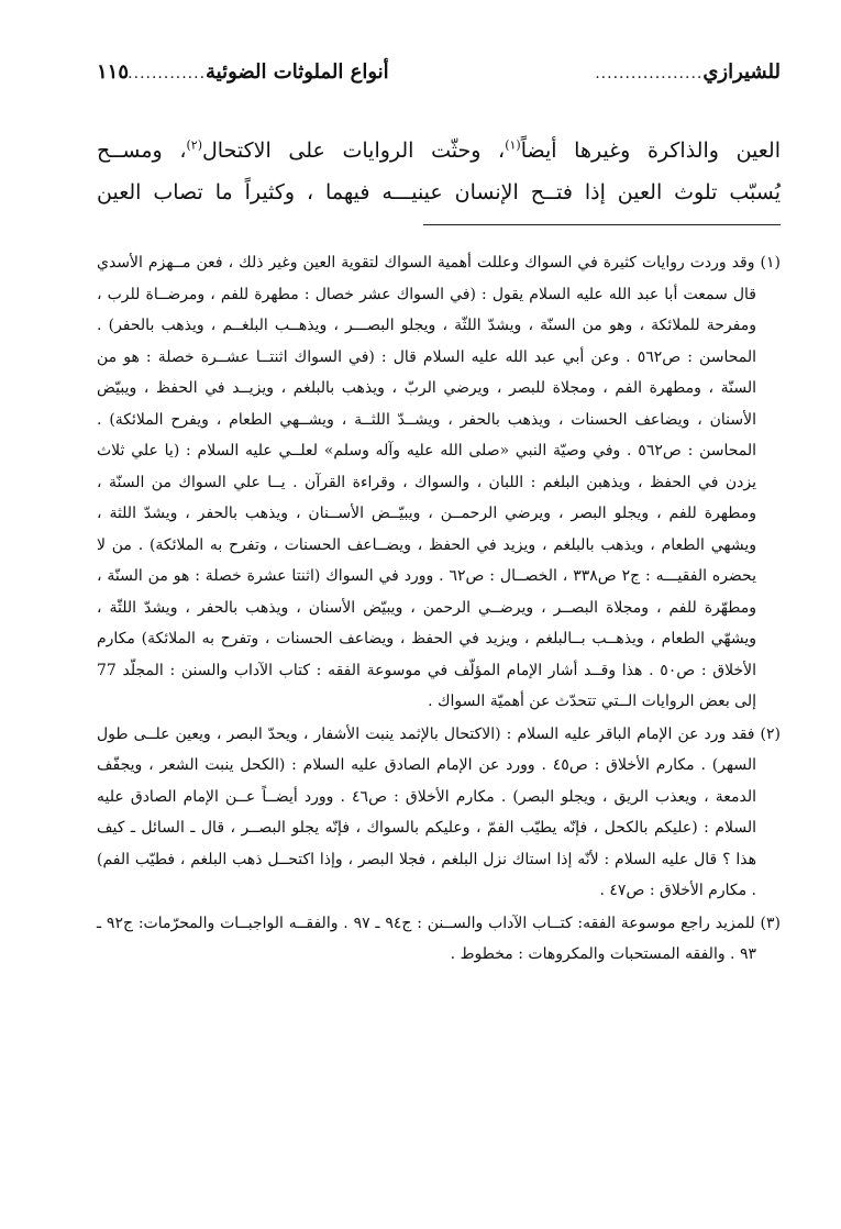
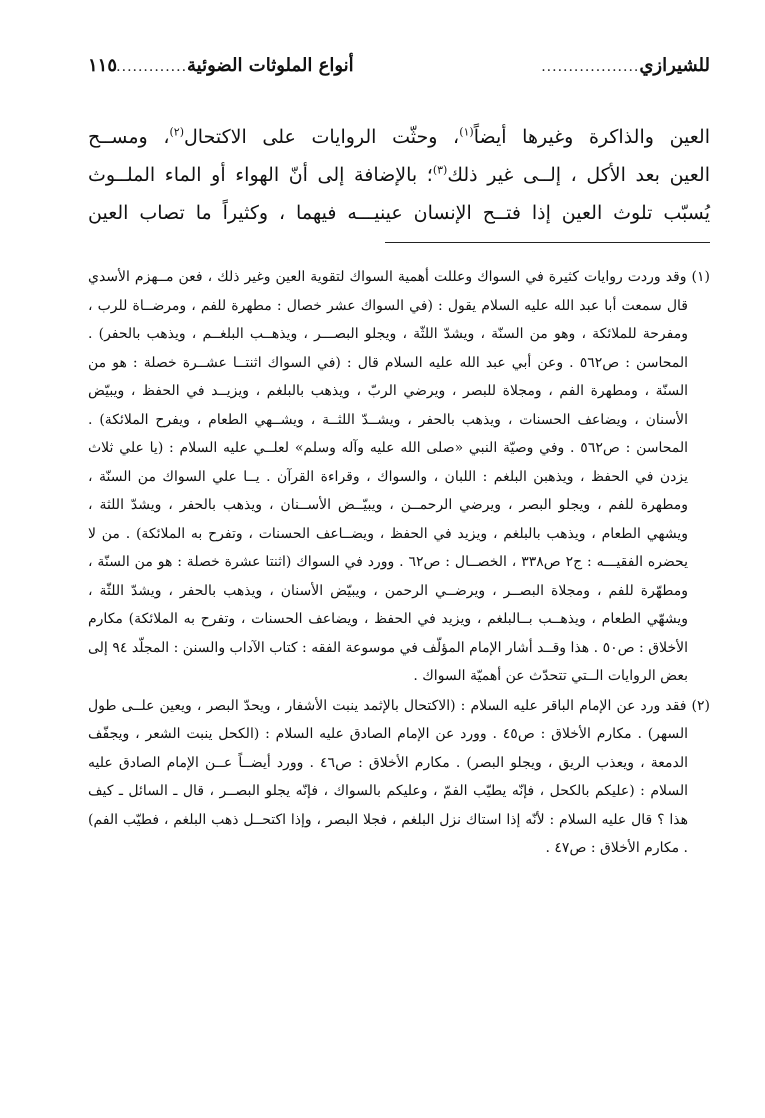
  للشيرازي
  ..................
  أنواع الملوثات الضوئية
  .............
  ١١٥
  العين والذاكرة وغيرها أيضاً(١)، وحثّت الروايات على الاكتحال(٢)، ومســح
+ العين بعد الأكل ، إلــى غير ذلك(٣)؛ بالإضافة إلى أنّ الهواء أو الماء الملــوث
  يُسبّب تلوث العين إذا فتــح الإنسان عينيـــه فيهما ، وكثيراً ما تصاب العين
- (١) وقد وردت روايات كثيرة في السواك وعللت أهمية السواك لتقوية العين وغير ذلك ، فعن مــهزم الأسدي قال سمعت أبا عبد الله عليه السلام يقول : (في السواك عشر خصال : مطهرة للفم ، ومرضــاة للرب ، ومفرحة للملائكة ، وهو من السنّة ، ويشدّ اللثّة ، ويجلو البصـــر ، ويذهــب البلغــم ، ويذهب بالحفر) . المحاسن : ص٥٦٢ . وعن أبي عبد الله عليه السلام قال : (في السواك اثنتــا عشــرة خصلة : هو من السنّة ، ومطهرة الفم ، ومجلاة للبصر ، ويرضي الربّ ، ويذهب بالبلغم ، ويزيــد في الحفظ ، ويبيّض الأسنان ، ويضاعف الحسنات ، ويذهب بالحفر ، ويشــدّ اللثــة ، ويشــهي الطعام ، ويفرح الملائكة) . المحاسن : ص٥٦٢ . وفي وصيّة النبي «صلى الله عليه وآله وسلم» لعلــي عليه السلام : (يا علي ثلاث يزدن في الحفظ ، ويذهبن البلغم : اللبان ، والسواك ، وقراءة القرآن . يــا علي السواك من السنّة ، ومطهرة للفم ، ويجلو البصر ، ويرضي الرحمــن ، ويبيّــض الأســنان ، ويذهب بالحفر ، ويشدّ اللثة ، ويشهي الطعام ، ويذهب بالبلغم ، ويزيد في الحفظ ، ويضــاعف الحسنات ، وتفرح به الملائكة) . من لا يحضره الفقيـــه : ج٢ ص٣٣٨ ، الخصــال : ص٦٢ . وورد في السواك (اثنتا عشرة خصلة : هو من السنّة ، ومطهّرة للفم ، ومجلاة البصــر ، ويرضــي الرحمن ، ويبيّض الأسنان ، ويذهب بالحفر ، ويشدّ اللثّة ، ويشهّي الطعام ، ويذهــب بــالبلغم ، ويزيد في الحفظ ، ويضاعف الحسنات ، وتفرح به الملائكة) مكارم الأخلاق : ص٥٠ . هذا وقــد أشار الإمام المؤلّف في موسوعة الفقه : كتاب الآداب والسنن : المجلّد 77 إلى بعض الروايات الــتي تتحدّث عن أهميّة السواك .
+ (١) وقد وردت روايات كثيرة في السواك وعللت أهمية السواك لتقوية العين وغير ذلك ، فعن مــهزم الأسدي قال سمعت أبا عبد الله عليه السلام يقول : (في السواك عشر خصال : مطهرة للفم ، ومرضــاة للرب ، ومفرحة للملائكة ، وهو من السنّة ، ويشدّ اللثّة ، ويجلو البصـــر ، ويذهــب البلغــم ، ويذهب بالحفر) . المحاسن : ص٥٦٢ . وعن أبي عبد الله عليه السلام قال : (في السواك اثنتــا عشــرة خصلة : هو من السنّة ، ومطهرة الفم ، ومجلاة للبصر ، ويرضي الربّ ، ويذهب بالبلغم ، ويزيــد في الحفظ ، ويبيّض الأسنان ، ويضاعف الحسنات ، ويذهب بالحفر ، ويشــدّ اللثــة ، ويشــهي الطعام ، ويفرح الملائكة) . المحاسن : ص٥٦٢ . وفي وصيّة النبي «صلى الله عليه وآله وسلم» لعلــي عليه السلام : (يا علي ثلاث يزدن في الحفظ ، ويذهبن البلغم : اللبان ، والسواك ، وقراءة القرآن . يــا علي السواك من السنّة ، ومطهرة للفم ، ويجلو البصر ، ويرضي الرحمــن ، ويبيّــض الأســنان ، ويذهب بالحفر ، ويشدّ اللثة ، ويشهي الطعام ، ويذهب بالبلغم ، ويزيد في الحفظ ، ويضــاعف الحسنات ، وتفرح به الملائكة) . من لا يحضره الفقيـــه : ج٢ ص٣٣٨ ، الخصــال : ص٦٢ . وورد في السواك (اثنتا عشرة خصلة : هو من السنّة ، ومطهّرة للفم ، ومجلاة البصــر ، ويرضــي الرحمن ، ويبيّض الأسنان ، ويذهب بالحفر ، ويشدّ اللثّة ، ويشهّي الطعام ، ويذهــب بــالبلغم ، ويزيد في الحفظ ، ويضاعف الحسنات ، وتفرح به الملائكة) مكارم الأخلاق : ص٥٠ . هذا وقــد أشار الإمام المؤلّف في موسوعة الفقه : كتاب الآداب والسنن : المجلّد ٩٤ إلى بعض الروايات الــتي تتحدّث عن أهميّة السواك .
  (٢) فقد ورد عن الإمام الباقر عليه السلام : (الاكتحال بالإثمد ينبت الأشفار ، ويحدّ البصر ، ويعين علــى طول السهر) . مكارم الأخلاق : ص٤٥ . وورد عن الإمام الصادق عليه السلام : (الكحل ينبت الشعر ، ويجفّف الدمعة ، ويعذب الريق ، ويجلو البصر) . مكارم الأخلاق : ص٤٦ . وورد أيضــاً عــن الإمام الصادق عليه السلام : (عليكم بالكحل ، فإنّه يطيّب الفمّ ، وعليكم بالسواك ، فإنّه يجلو البصــر ، قال ـ السائل ـ كيف هذا ؟ قال عليه السلام : لأنّه إذا استاك نزل البلغم ، فجلا البصر ، وإذا اكتحــل ذهب البلغم ، فطيّب الفم) . مكارم الأخلاق : ص٤٧ .
- (٣) للمزيد راجع موسوعة الفقه: كتــاب الآداب والســنن : ج٩٤ ـ ٩٧ . والفقــه الواجبــات والمحرّمات: ج٩٢ ـ ٩٣ . والفقه المستحبات والمكروهات : مخطوط .
